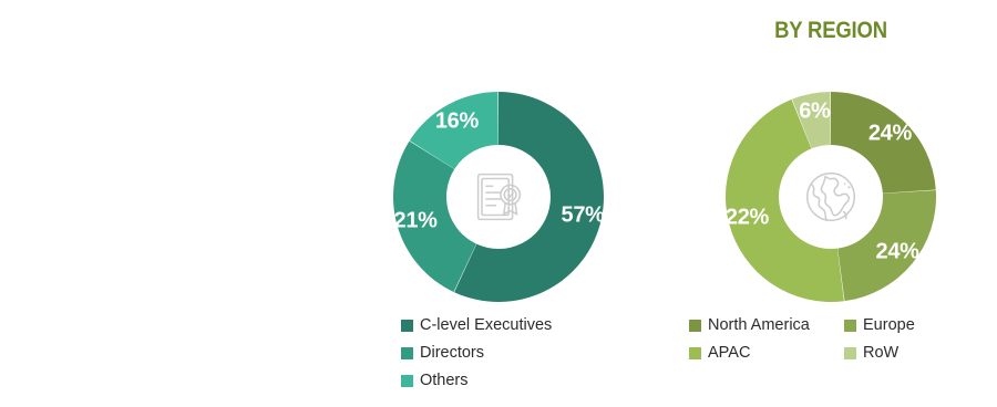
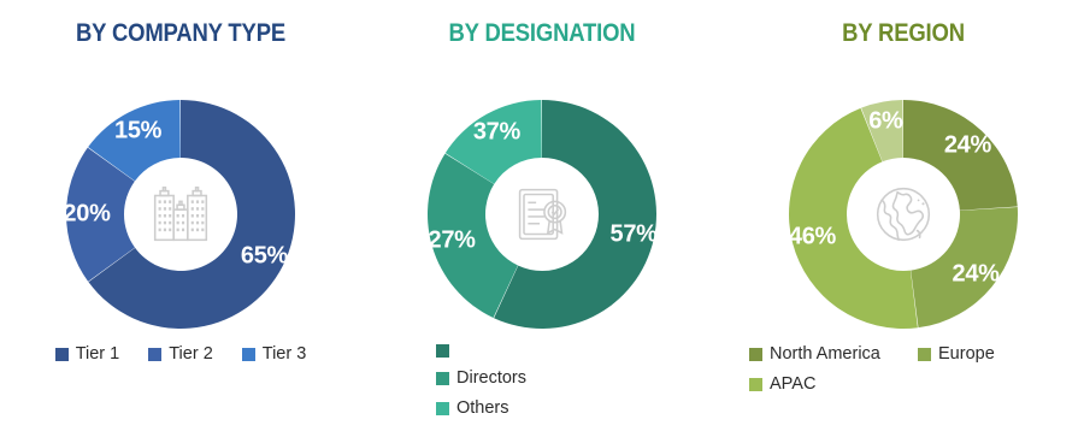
+ BY COMPANY TYPE
+ 65%
+ 20%
+ 15%
+ Tier 1
+ Tier 2
+ Tier 3
+ BY DESIGNATION
  57%
- 21%
+ 27%
- 16%
+ 37%
- C-level Executives
  Directors
  Others
  BY REGION
  24%
  24%
- 22%
+ 46%
  6%
  North America
  Europe
  APAC
- RoW
